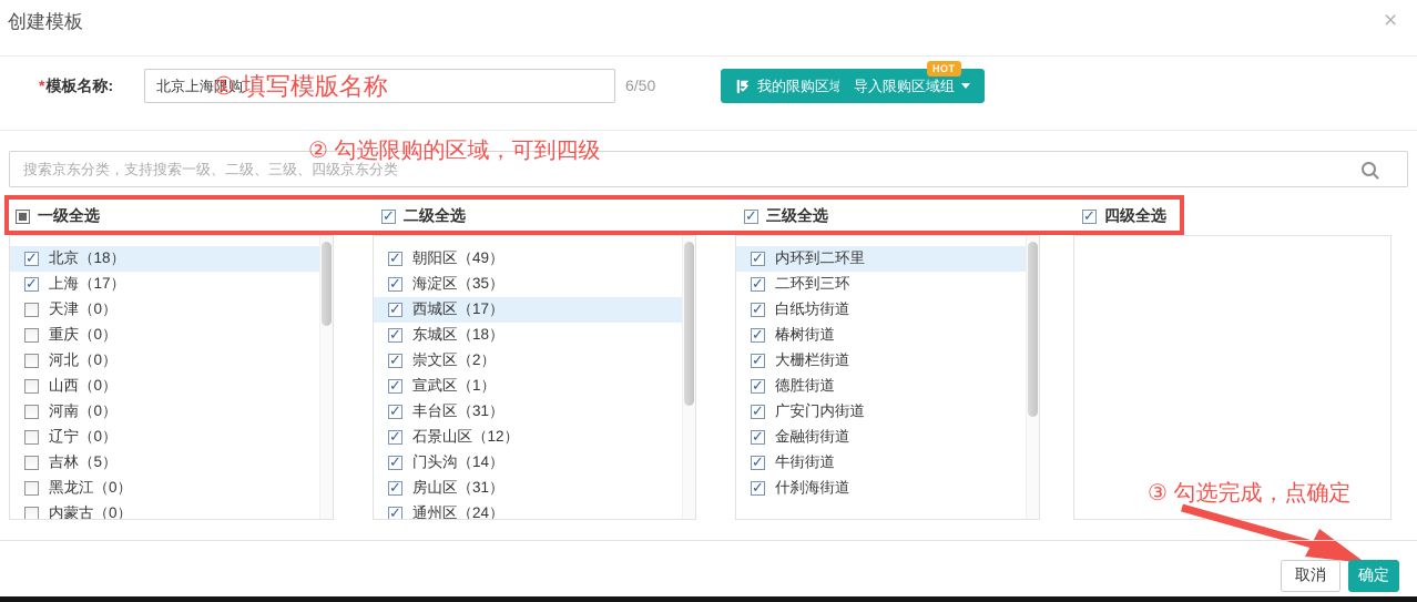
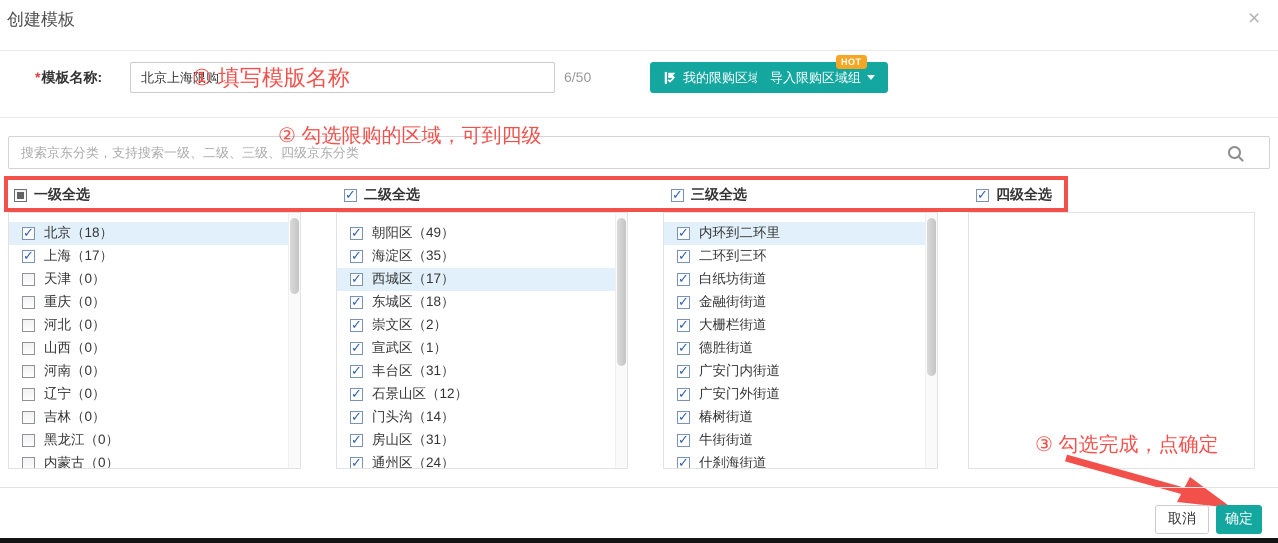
  创建模板
  ×
  *模板名称:
  北京上海限购
  6/50
  ① 填写模版名称
  我的限购区域
  导入限购区域组
  HOT
  搜索京东分类，支持搜索一级、二级、三级、四级京东分类
  ② 勾选限购的区域，可到四级
  一级全选
  二级全选
  三级全选
  四级全选
  北京（18）
  上海（17）
  天津（0）
  重庆（0）
  河北（0）
  山西（0）
  河南（0）
  辽宁（0）
- 吉林（5）
+ 吉林（0）
  黑龙江（0）
  内蒙古（0）
  朝阳区（49）
  海淀区（35）
  西城区（17）
  东城区（18）
  崇文区（2）
  宣武区（1）
  丰台区（31）
  石景山区（12）
  门头沟（14）
  房山区（31）
  通州区（24）
  内环到二环里
  二环到三环
  白纸坊街道
- 椿树街道
+ 金融街街道
  大栅栏街道
  德胜街道
  广安门内街道
+ 广安门外街道
- 金融街街道
+ 椿树街道
  牛街街道
  什刹海街道
  ③ 勾选完成，点确定
  取消
  确定
